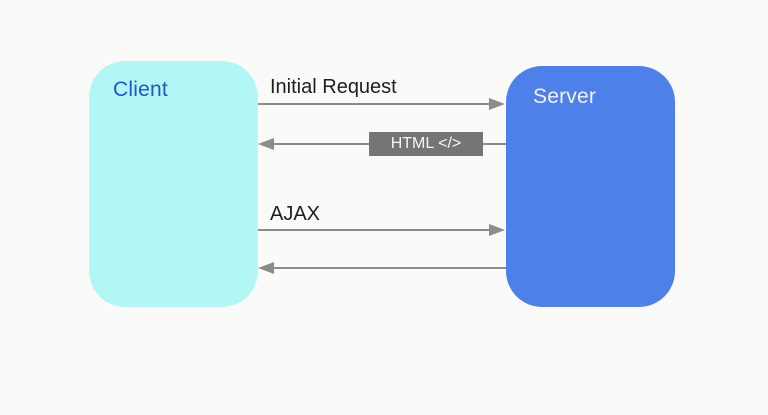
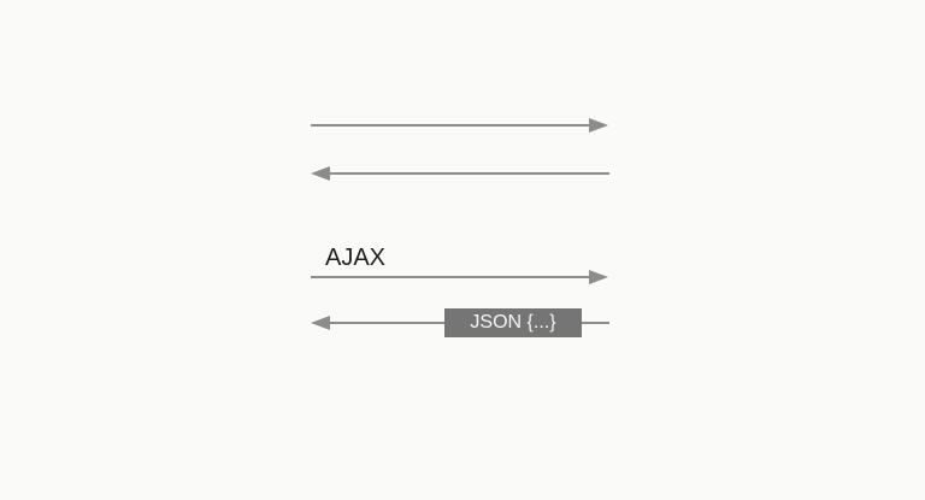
- Client
- Server
- Initial Request
- HTML </>
  AJAX
+ JSON {...}
